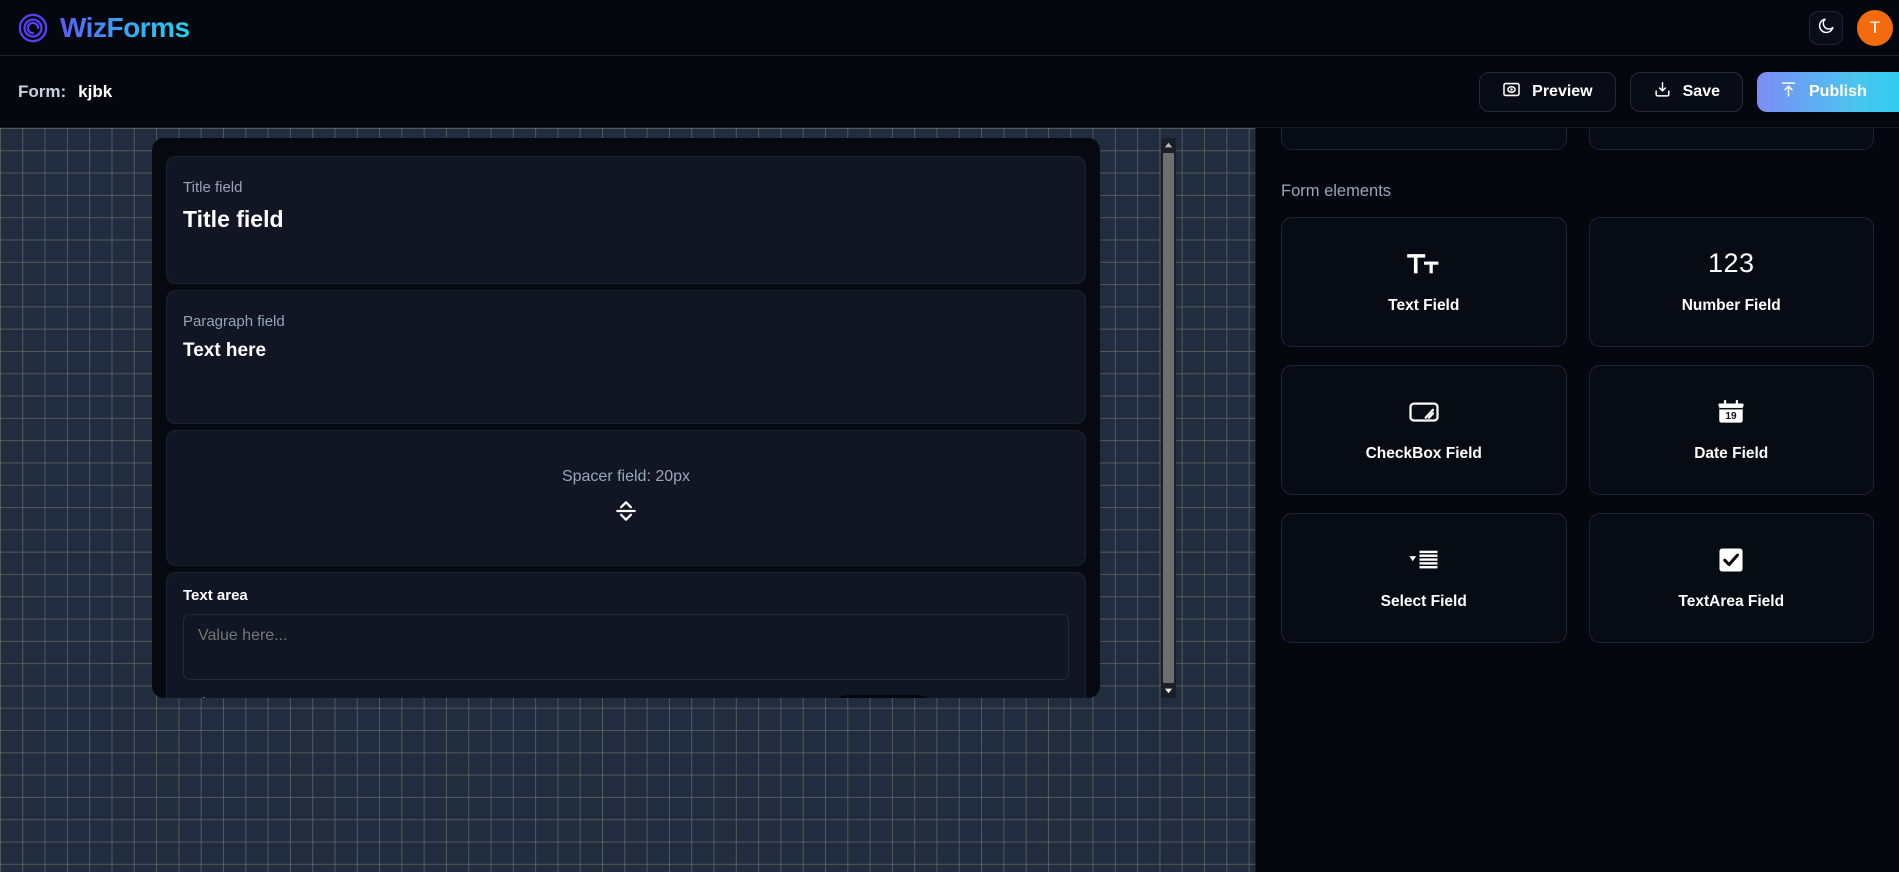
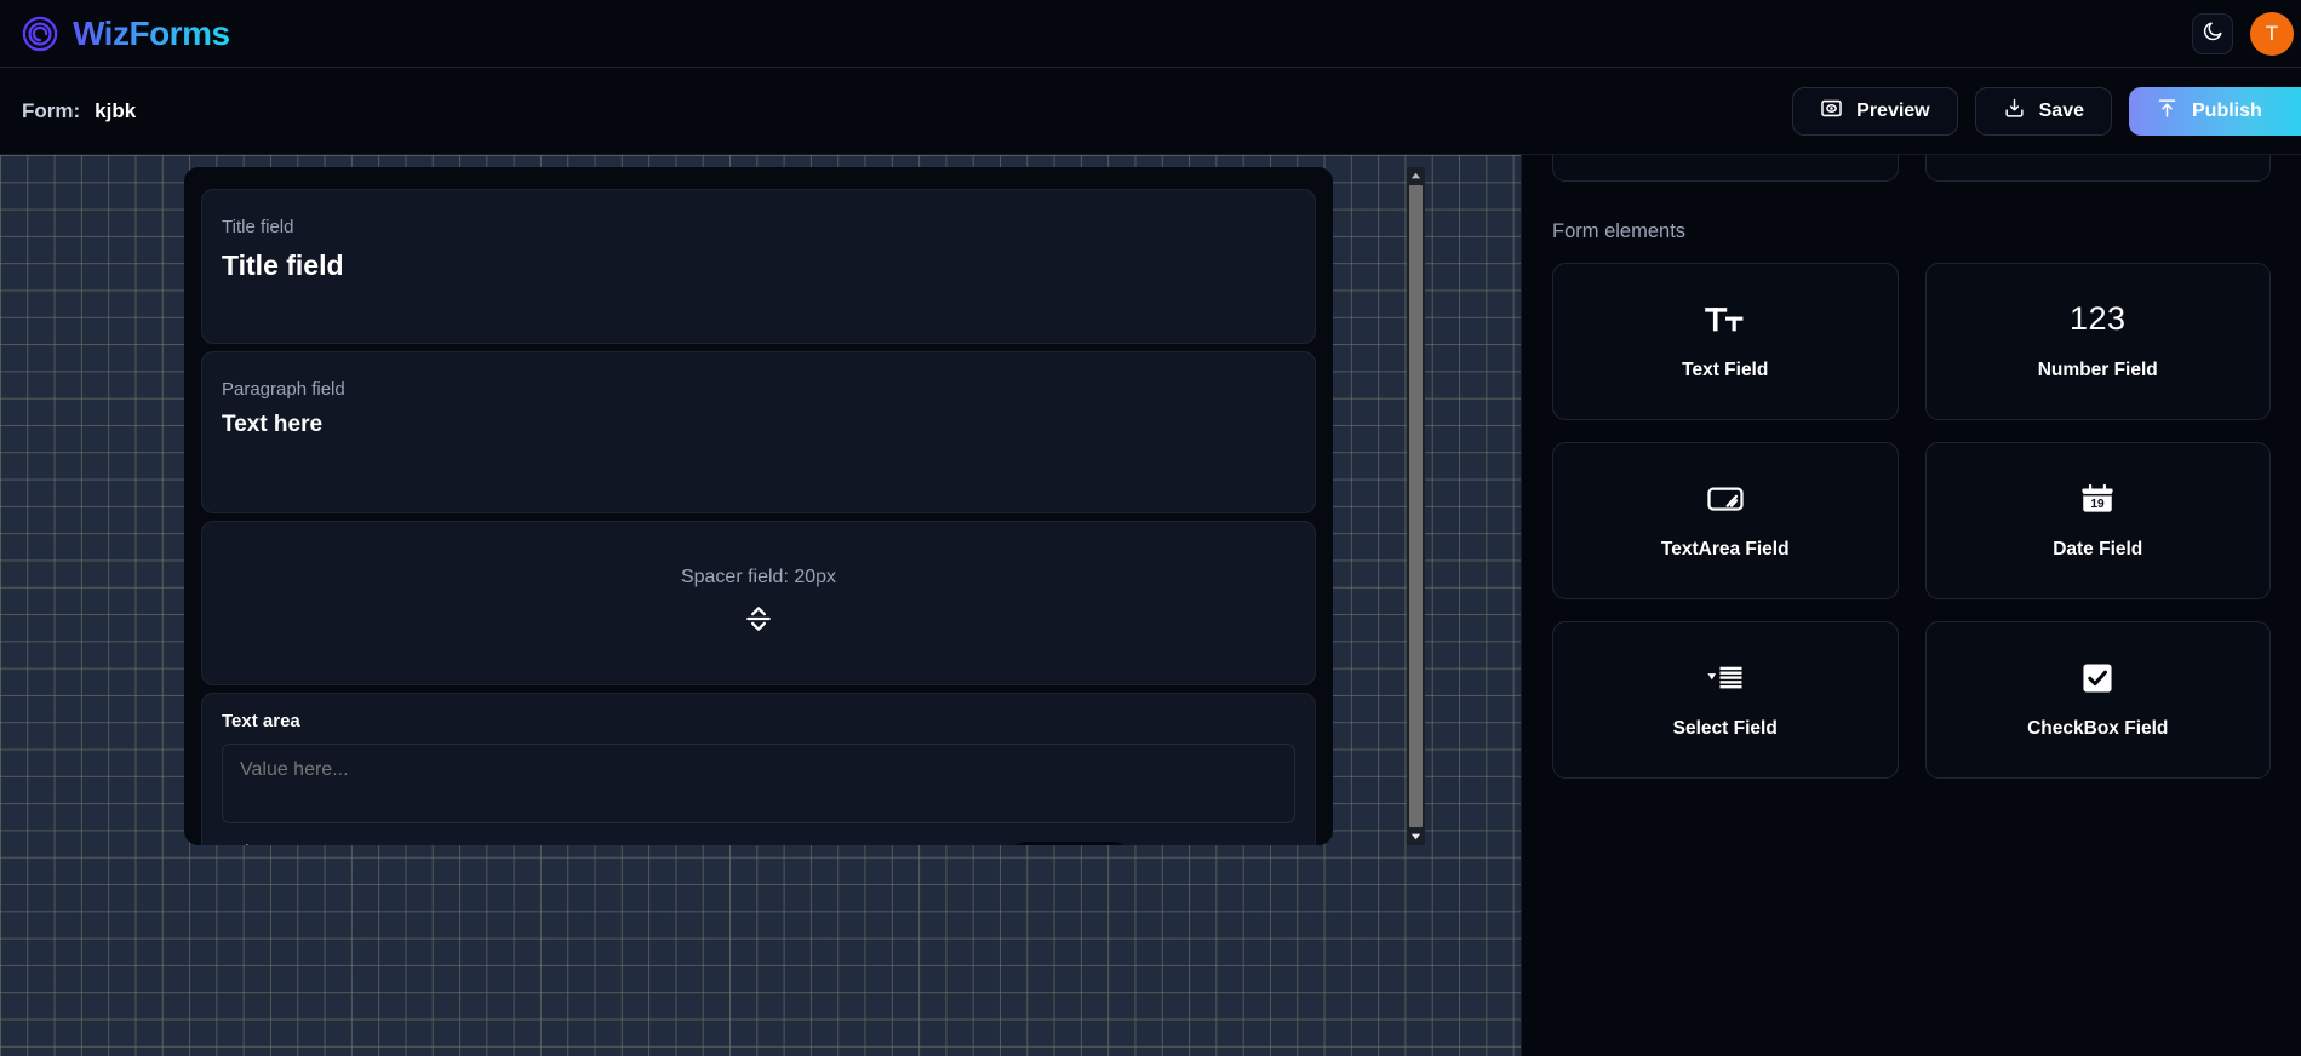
  WizForms
  T
  Form:
  kjbk
  Preview
  Save
  Publish
  Title field
  Title field
  Paragraph field
  Text here
  Spacer field: 20px
  Text area
  Value here...
  Form elements
  Text Field
  123
  Number Field
- CheckBox Field
+ TextArea Field
  19
  Date Field
  Select Field
- TextArea Field
+ CheckBox Field
